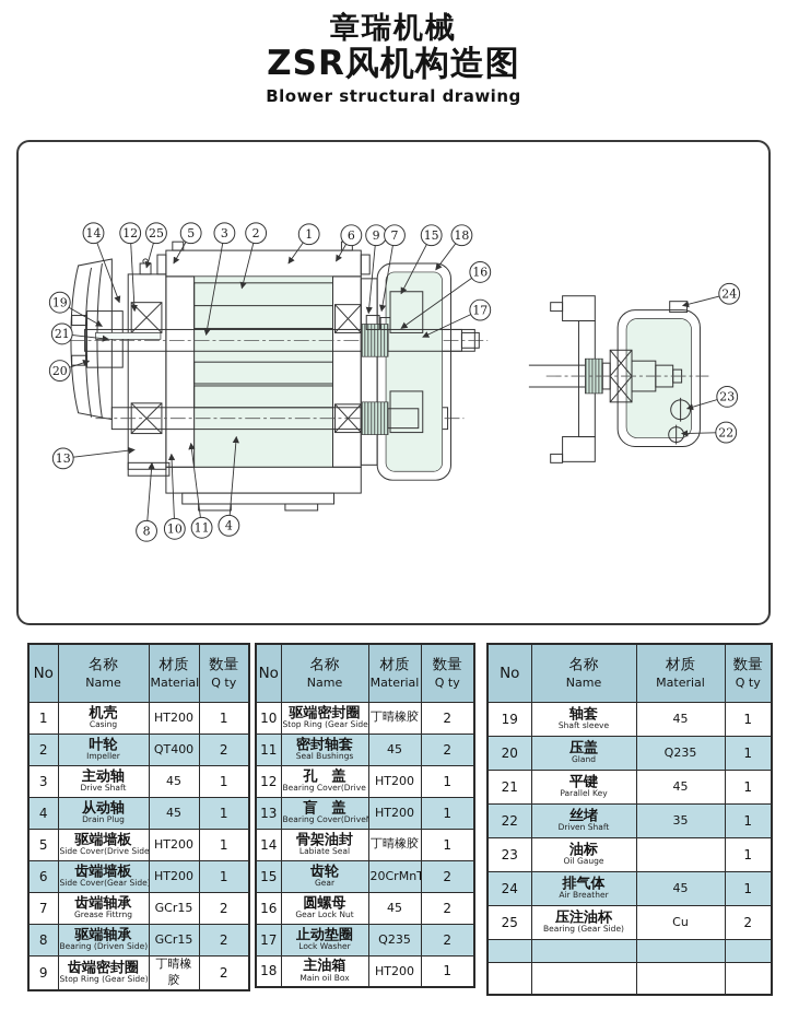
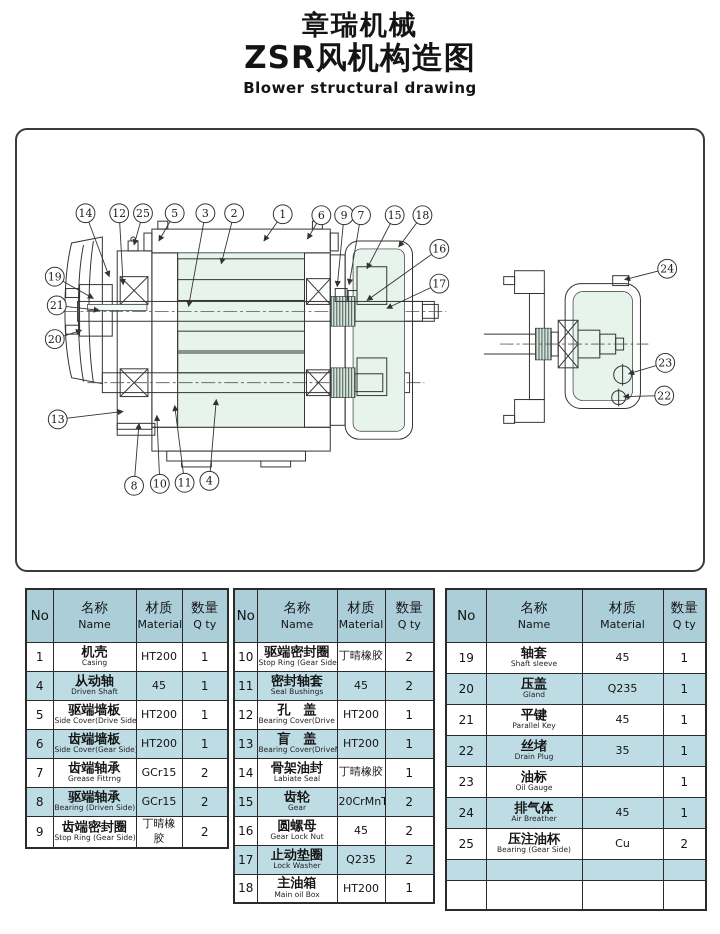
  章瑞机械
  ZSR风机构造图
  Blower structural drawing
  14
  12
  25
  5
  3
  2
  1
  6
  9
  7
  15
  18
  16
  17
  19
  21
  20
  13
  8
  10
  11
  4
  24
  23
  22
  No	名称Name	材质Material	数量Q ty
  1	机壳Casing	HT200	1
- 2	叶轮Impeller	QT400	2
- 3	主动轴Drive Shaft	45	1
- 4	从动轴Drain Plug	45	1
+ 4	从动轴Driven Shaft	45	1
  5	驱端墙板Side Cover(Drive Side	HT200	1
  6	齿端墙板Side Cover(Gear Side	HT200	1
  7	齿端轴承Grease Fittrng	GCr15	2
  8	驱端轴承Bearing (Driven Side)	GCr15	2
  9	齿端密封圈Stop Ring (Gear Side)	丁晴橡胶	2
  No	名称Name	材质Material	数量Q ty
  10	驱端密封圈Stop Ring (Gear Side	丁晴橡胶	2
  11	密封轴套Seal Bushings	45	2
  12	孔 盖Bearing Cover(Drive	HT200	1
  13	盲 盖Bearing Cover(Drive	HT200	1
  14	骨架油封Labiate Seal	丁晴橡胶	1
  15	齿轮Gear	20CrMnT	2
  16	圆螺母Gear Lock Nut	45	2
  17	止动垫圈Lock Washer	Q235	2
  18	主油箱Main oil Box	HT200	1
  No	名称Name	材质Material	数量Q ty
  19	轴套Shaft sleeve	45	1
  20	压盖Gland	Q235	1
  21	平键Parallel Key	45	1
- 22	丝堵Driven Shaft	35	1
+ 22	丝堵Drain Plug	35	1
  23	油标Oil Gauge		1
  24	排气体Air Breather	45	1
  25	压注油杯Bearing (Gear Side)	Cu	2
